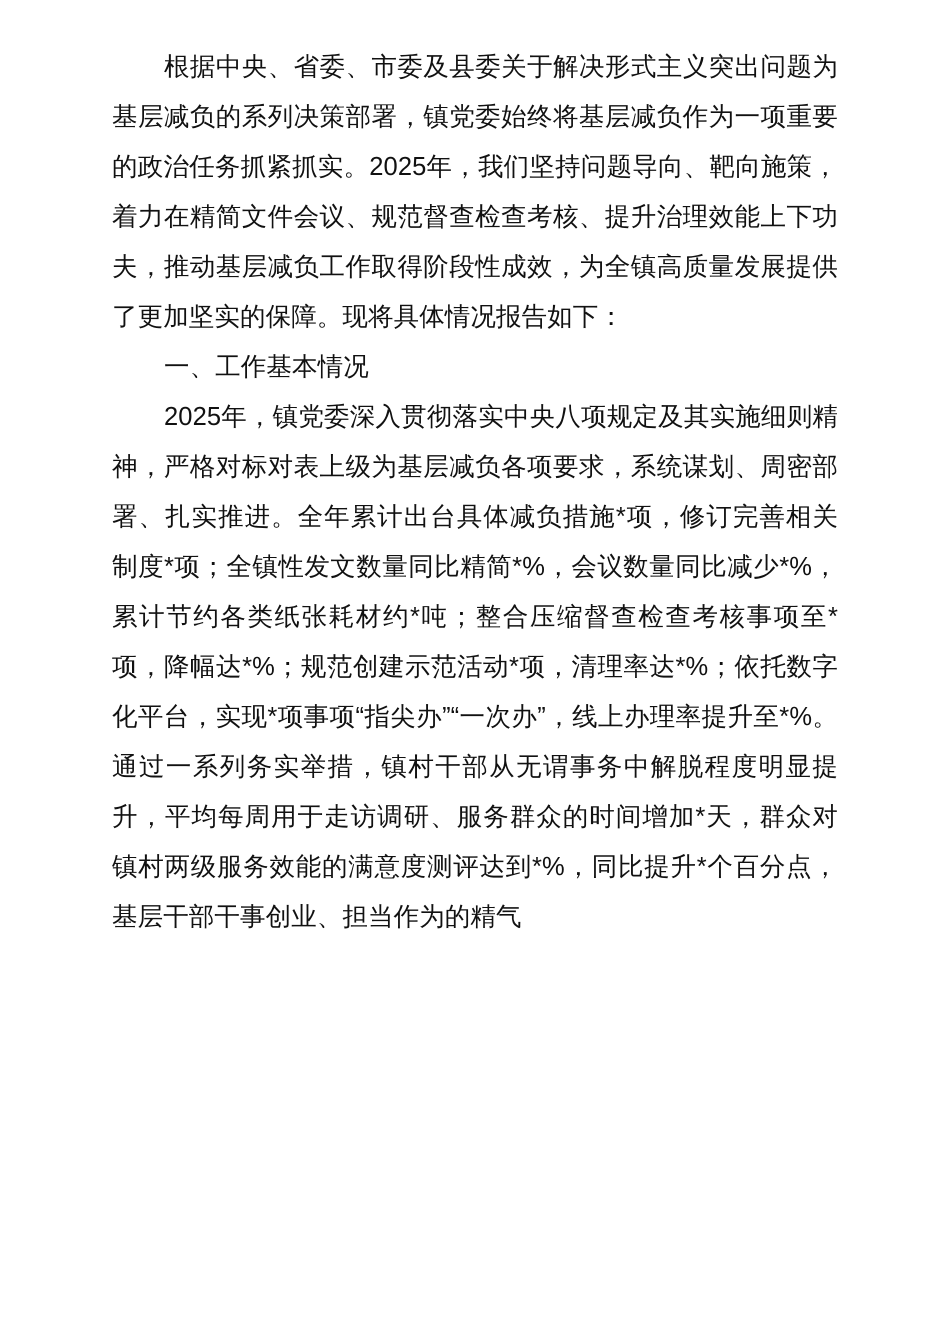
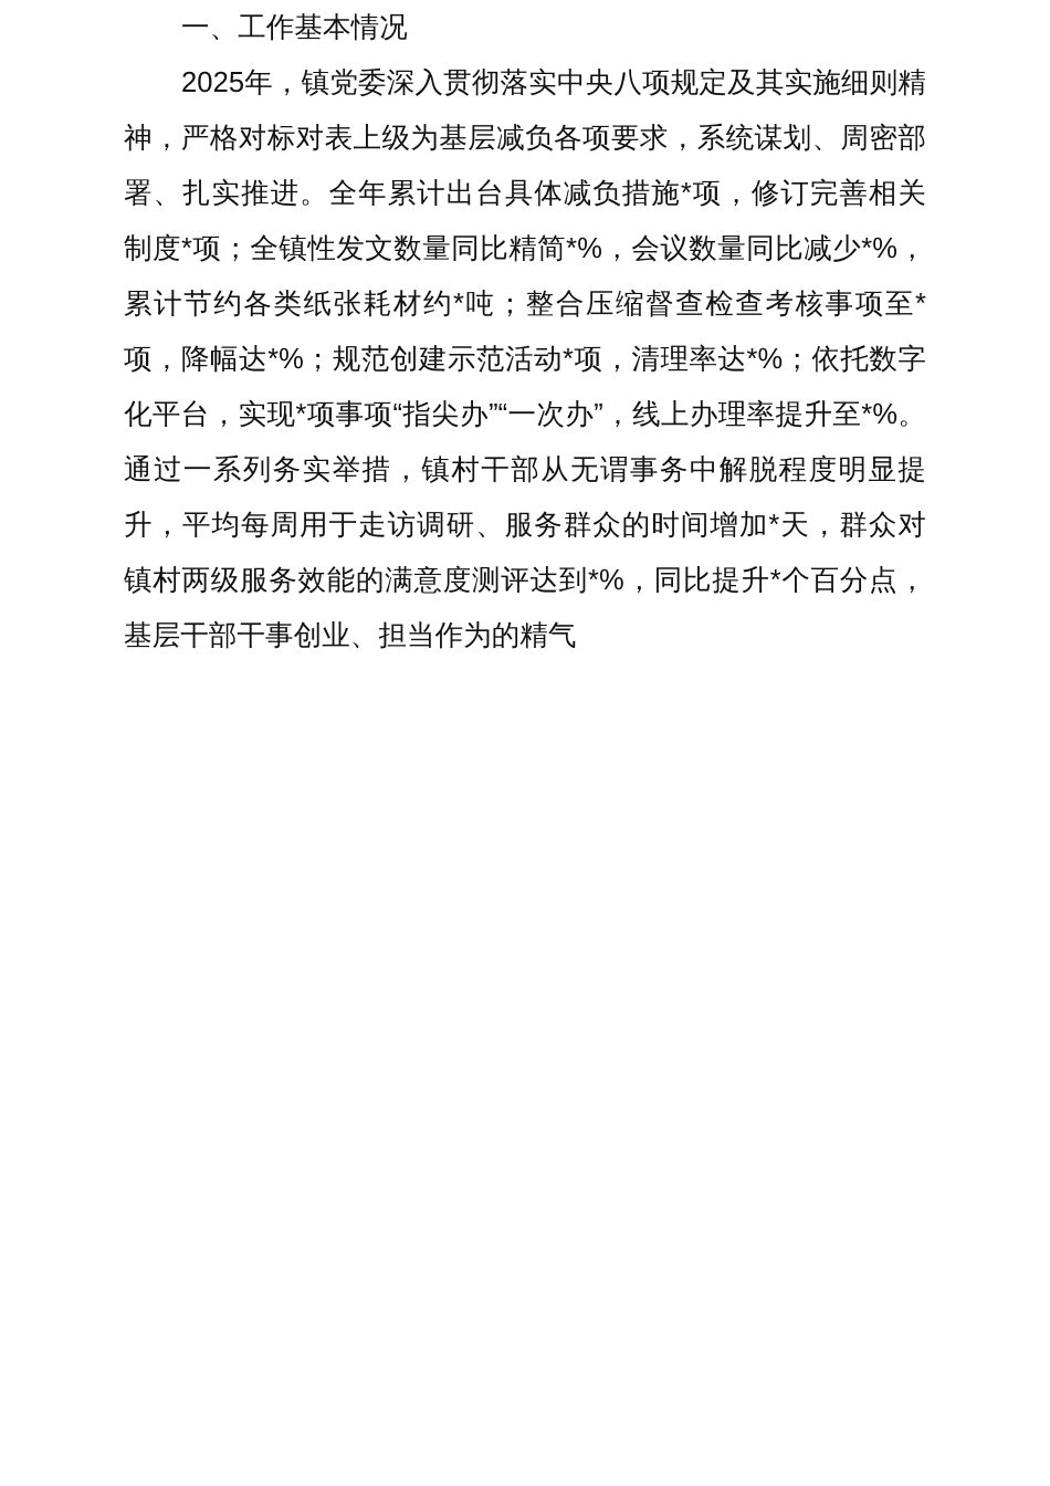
- 根据中央、省委、市委及县委关于解决形式主义突出问题为基层减负的系列决策部署，镇党委始终将基层减负作为一项重要的政治任务抓紧抓实。2025年，我们坚持问题导向、靶向施策，着力在精简文件会议、规范督查检查考核、提升治理效能上下功夫，推动基层减负工作取得阶段性成效，为全镇高质量发展提供了更加坚实的保障。现将具体情况报告如下：
  一、工作基本情况
  2025年，镇党委深入贯彻落实中央八项规定及其实施细则精神，严格对标对表上级为基层减负各项要求，系统谋划、周密部署、扎实推进。全年累计出台具体减负措施*项，修订完善相关制度*项；全镇性发文数量同比精简*%，会议数量同比减少*%，累计节约各类纸张耗材约*吨；整合压缩督查检查考核事项至*项，降幅达*%；规范创建示范活动*项，清理率达*%；依托数字化平台，实现*项事项“指尖办”“一次办”，线上办理率提升至*%。通过一系列务实举措，镇村干部从无谓事务中解脱程度明显提升，平均每周用于走访调研、服务群众的时间增加*天，群众对镇村两级服务效能的满意度测评达到*%，同比提升*个百分点，基层干部干事创业、担当作为的精气
